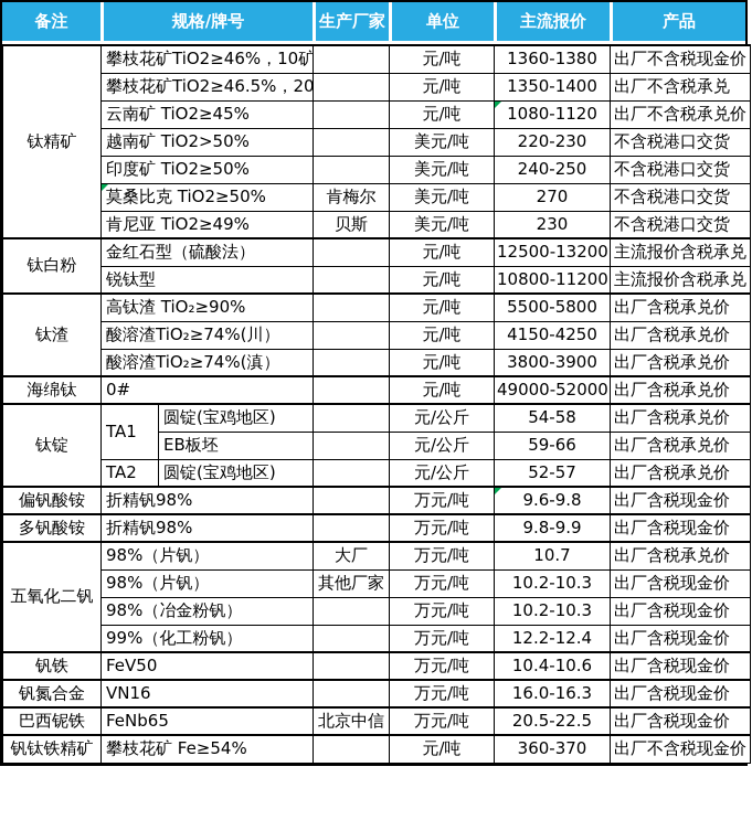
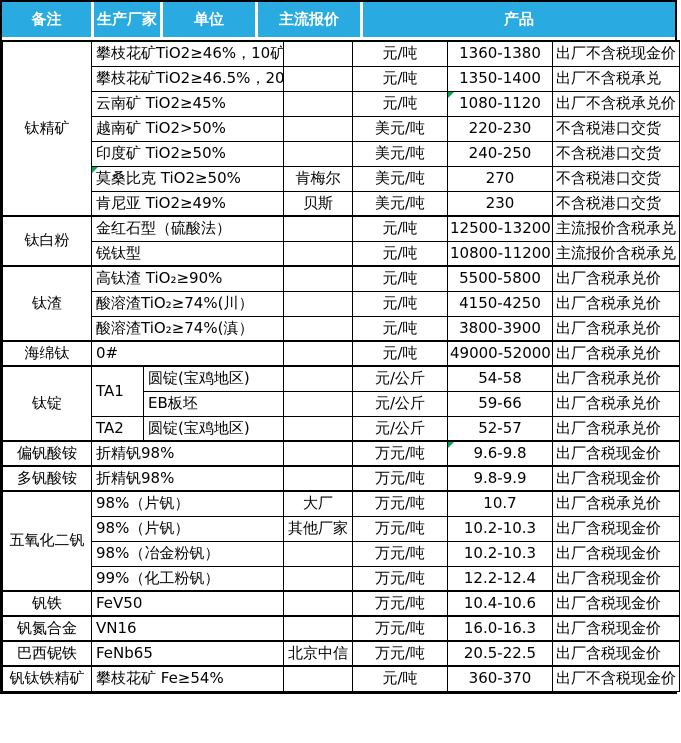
  备注
- 规格/牌号
  生产厂家
  单位
  主流报价
  产品
  钛精矿	攀枝花矿TiO2≥46%，10矿		元/吨	1360-1380	出厂不含税现金价
  攀枝花矿TiO2≥46.5%，20		元/吨	1350-1400	出厂不含税承兑
  云南矿 TiO2≥45%		元/吨	1080-1120	出厂不含税承兑价
  越南矿 TiO2>50%		美元/吨	220-230	不含税港口交货
  印度矿 TiO2≥50%		美元/吨	240-250	不含税港口交货
  莫桑比克 TiO2≥50%	肯梅尔	美元/吨	270	不含税港口交货
  肯尼亚 TiO2≥49%	贝斯	美元/吨	230	不含税港口交货
  钛白粉	金红石型（硫酸法）		元/吨	12500-13200	主流报价含税承兑
  锐钛型		元/吨	10800-11200	主流报价含税承兑
  钛渣	高钛渣 TiO₂≥90%		元/吨	5500-5800	出厂含税承兑价
  酸溶渣TiO₂≥74%(川）		元/吨	4150-4250	出厂含税承兑价
  酸溶渣TiO₂≥74%(滇）		元/吨	3800-3900	出厂含税承兑价
  海绵钛	0#		元/吨	49000-52000	出厂含税承兑价
  钛锭	TA1	圆锭(宝鸡地区)		元/公斤	54-58	出厂含税承兑价
  EB板坯		元/公斤	59-66	出厂含税承兑价
  TA2	圆锭(宝鸡地区)		元/公斤	52-57	出厂含税承兑价
  偏钒酸铵	折精钒98%		万元/吨	9.6-9.8	出厂含税现金价
  多钒酸铵	折精钒98%		万元/吨	9.8-9.9	出厂含税现金价
  五氧化二钒	98%（片钒）	大厂	万元/吨	10.7	出厂含税承兑价
  98%（片钒）	其他厂家	万元/吨	10.2-10.3	出厂含税现金价
  98%（冶金粉钒）		万元/吨	10.2-10.3	出厂含税现金价
  99%（化工粉钒）		万元/吨	12.2-12.4	出厂含税现金价
  钒铁	FeV50		万元/吨	10.4-10.6	出厂含税现金价
  钒氮合金	VN16		万元/吨	16.0-16.3	出厂含税现金价
  巴西铌铁	FeNb65	北京中信	万元/吨	20.5-22.5	出厂含税现金价
  钒钛铁精矿	攀枝花矿 Fe≥54%		元/吨	360-370	出厂不含税现金价
